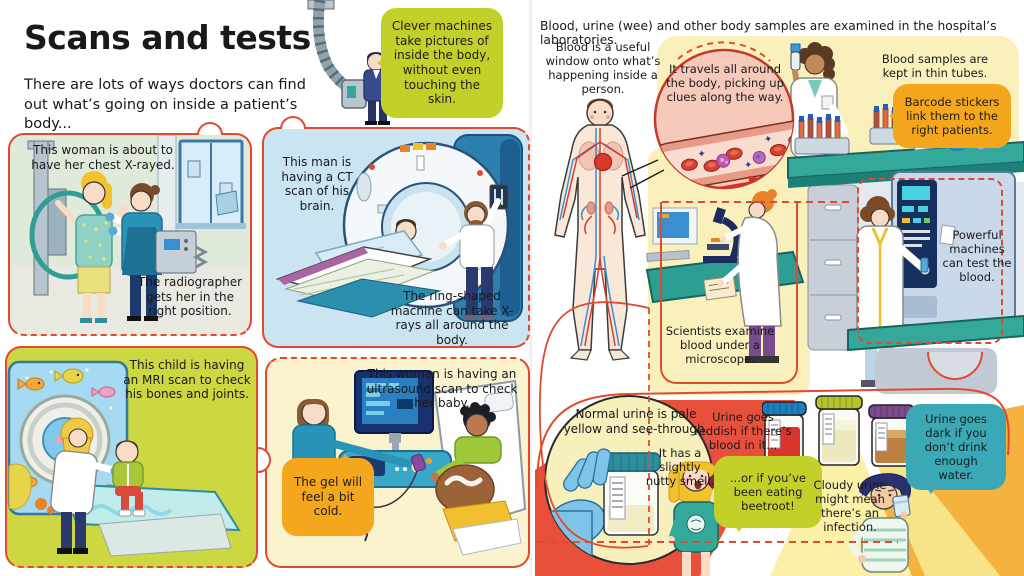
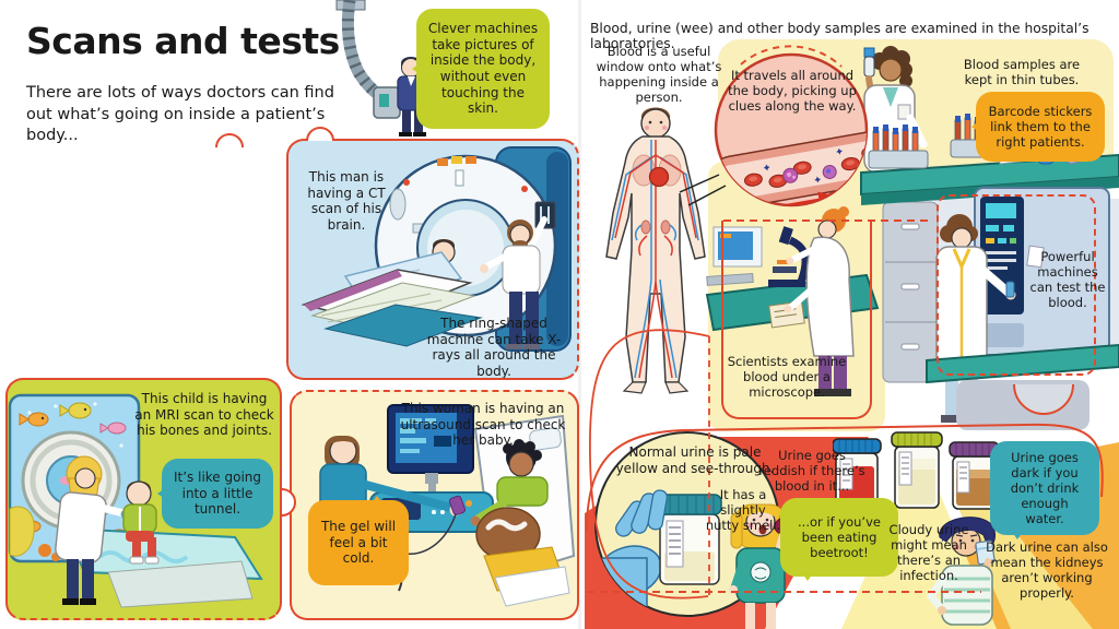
  Scans and tests
  There are lots of ways doctors can find out what’s going on inside a patient’s body...
  Clever machines take pictures of inside the body, without even touching the skin.
- This woman is about to have her chest X-rayed.
- The radiographer gets her in the right position.
  This man is having a CT scan of his brain.
  The ring-shaped machine can take X-rays all around the body.
  This child is having an MRI scan to check his bones and joints.
+ It’s like going into a little tunnel.
  This woman is having an ultrasound scan to check her baby.
  The gel will feel a bit cold.
  Blood, urine (wee) and other body samples are examined in the hospital’s laboratories.
  Blood is a useful window onto what’s happening inside a person.
  It travels all around the body, picking up clues along the way.
  Blood samples are kept in thin tubes.
  Barcode stickers link them to the right patients.
  Scientists examine blood under a microscope.
  Powerful machines can test the blood.
  Normal urine is pale yellow and see-through.
  It has a slightly nutty smell.
  Urine goes reddish if there’s blood in it...
  ...or if you’ve been eating beetroot!
  Cloudy urine might mean there’s an infection.
  Urine goes dark if you don’t drink enough water.
+ Dark urine can also mean the kidneys aren’t working properly.
